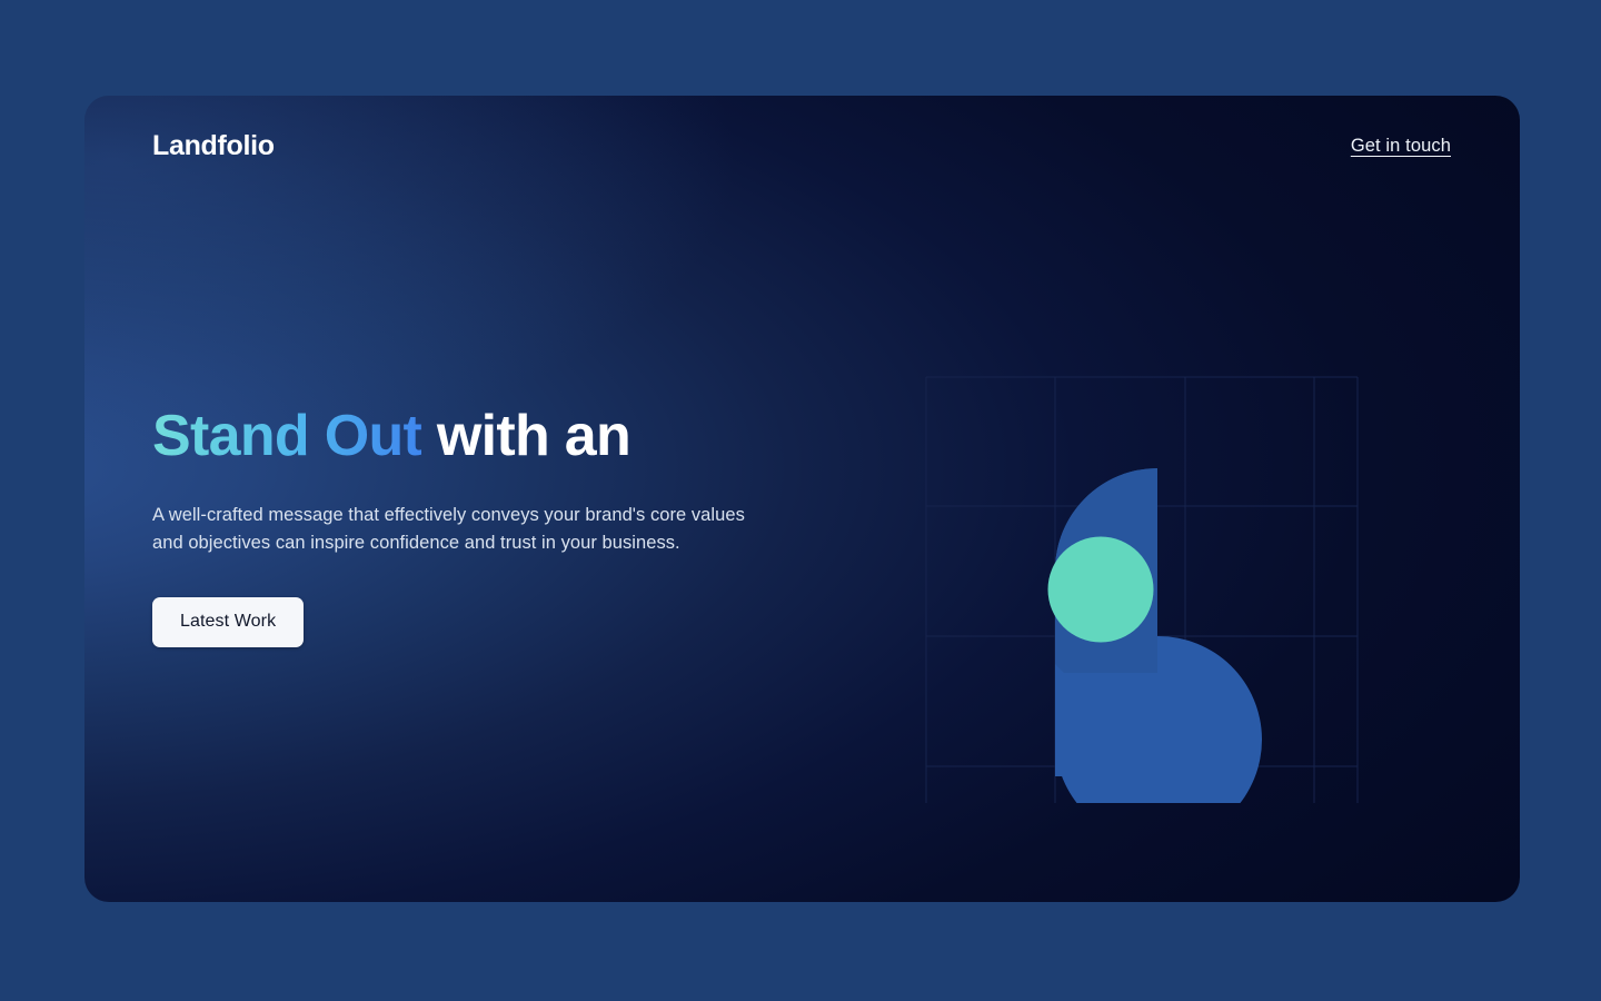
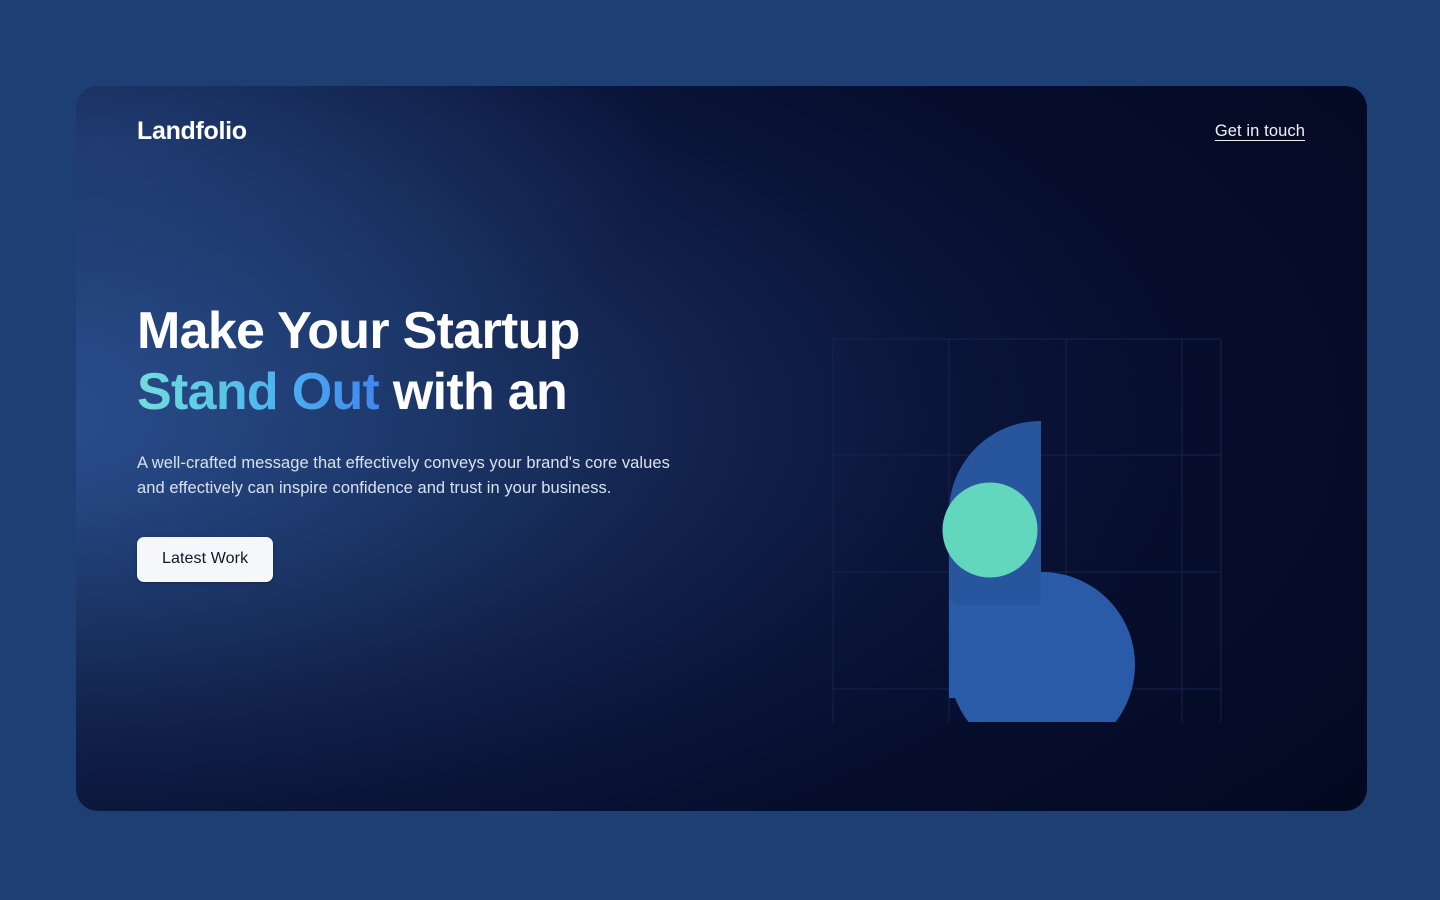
  Landfolio
  Get in touch
+ Make Your Startup
  Stand Out with an
- A well-crafted message that effectively conveys your brand's core values and objectives can inspire confidence and trust in your business.
+ A well-crafted message that effectively conveys your brand's core values and effectively can inspire confidence and trust in your business.
  Latest Work
